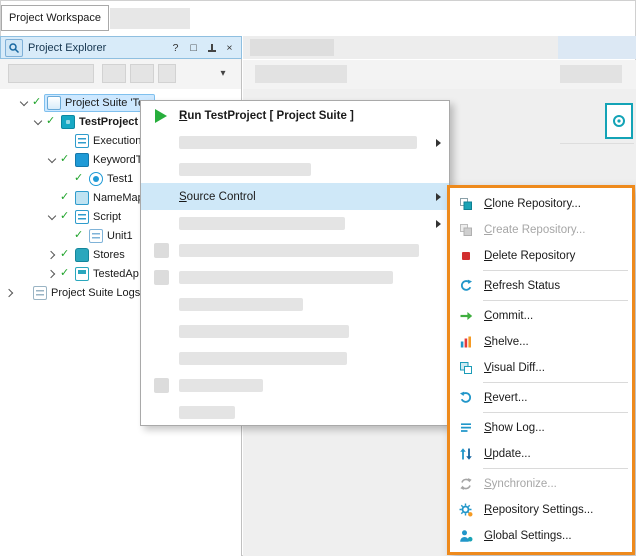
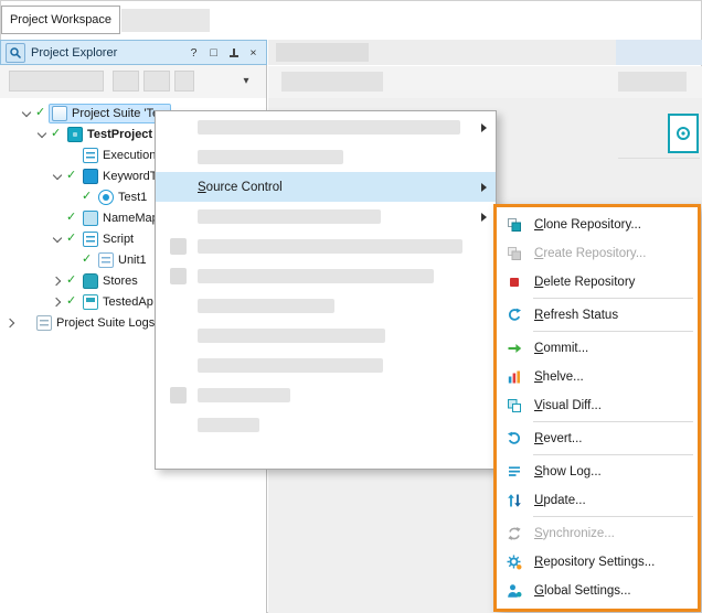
  Project Workspace
  Project Explorer
  ?
  □
  ×
  ▾
  ✓
  Project Suite 'T
  ✓
  TestProject
  Execution
  ✓
  KeywordT
  ✓
  Test1
  ✓
  NameMa
  ✓
  Script
  ✓
  Unit1
  ✓
  Stores
  ✓
  TestedAp
  Project Suite Logs
- Run TestProject [ Project Suite ]
  Source Control
  Clone Repository...
  Create Repository...
  Delete Repository
  Refresh Status
  Commit...
  Shelve...
  Visual Diff...
  Revert...
  Show Log...
  Update...
  Synchronize...
  Repository Settings...
  Global Settings...
